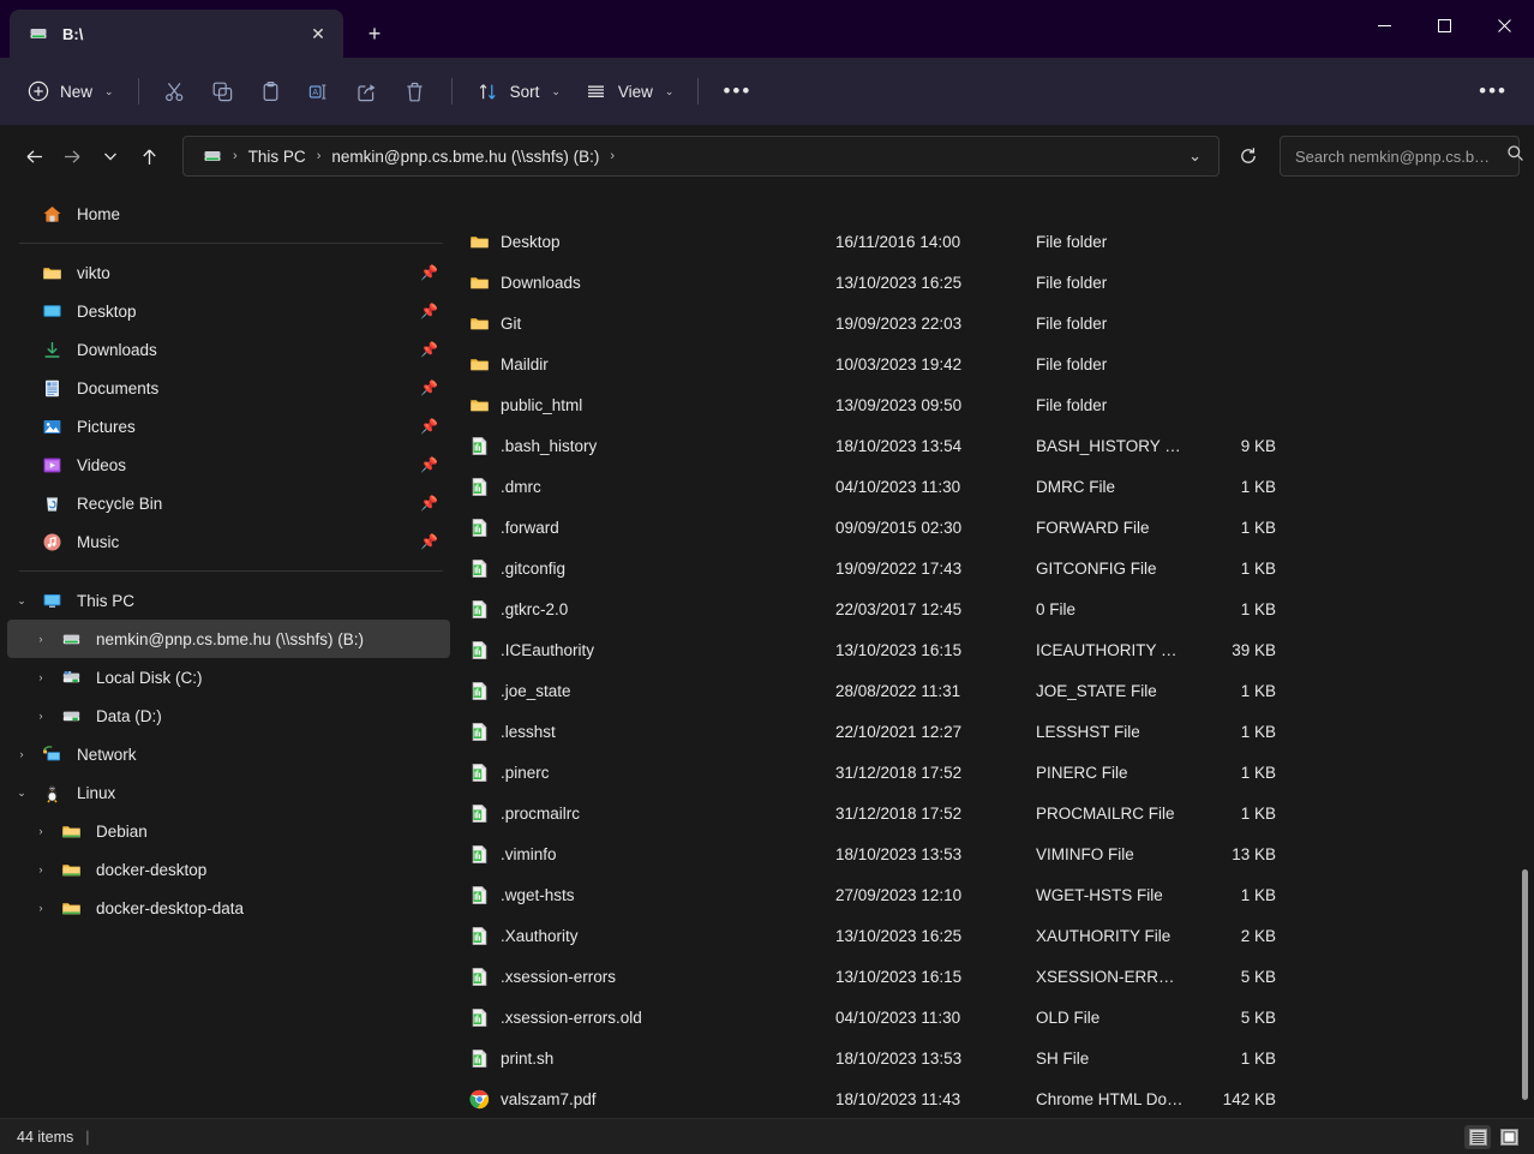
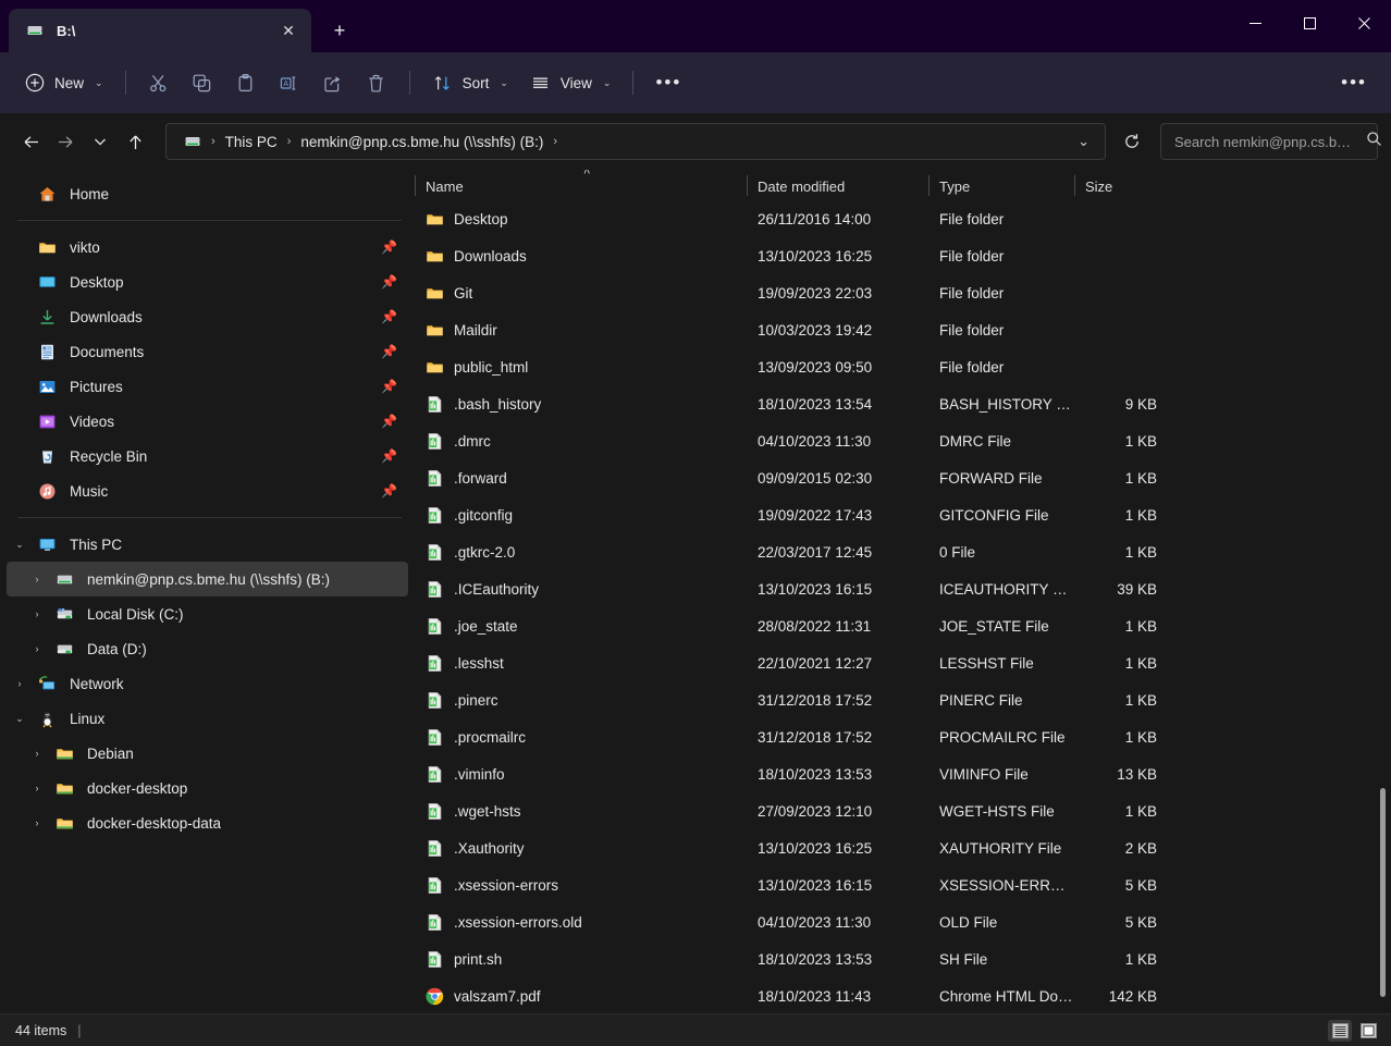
  B:\
  ✕
  +
  New
  ⌄
  Sort
  ⌄
  View
  ⌄
  •••
  •••
  ›
  This PC
  ›
  nemkin@pnp.cs.bme.hu (\\sshfs) (B:)
  ›
  ⌄
  Search nemkin@pnp.cs.b…
  Home
  vikto
  📌
  Desktop
  📌
  Downloads
  📌
  Documents
  📌
  Pictures
  📌
  Videos
  📌
  Recycle Bin
  📌
  Music
  📌
  ⌄
  This PC
  ›
  nemkin@pnp.cs.bme.hu (\\sshfs) (B:)
  ›
  Local Disk (C:)
  ›
  Data (D:)
  ›
  Network
  ⌄
  Linux
  ›
  Debian
  ›
  docker-desktop
  ›
  docker-desktop-data
+ Name
+ Date modified
+ Type
+ Size
+ ˄
  Desktop
- 16/11/2016 14:00
+ 26/11/2016 14:00
  File folder
  Downloads
  13/10/2023 16:25
  File folder
  Git
  19/09/2023 22:03
  File folder
  Maildir
  10/03/2023 19:42
  File folder
  public_html
  13/09/2023 09:50
  File folder
  .bash_history
  18/10/2023 13:54
  BASH_HISTORY Fil
  9 KB
  .dmrc
  04/10/2023 11:30
  DMRC File
  1 KB
  .forward
  09/09/2015 02:30
  FORWARD File
  1 KB
  .gitconfig
  19/09/2022 17:43
  GITCONFIG File
  1 KB
  .gtkrc-2.0
  22/03/2017 12:45
  0 File
  1 KB
  .ICEauthority
  13/10/2023 16:15
  ICEAUTHORITY File
  39 KB
  .joe_state
  28/08/2022 11:31
  JOE_STATE File
  1 KB
  .lesshst
  22/10/2021 12:27
  LESSHST File
  1 KB
  .pinerc
  31/12/2018 17:52
  PINERC File
  1 KB
  .procmailrc
  31/12/2018 17:52
  PROCMAILRC File
  1 KB
  .viminfo
  18/10/2023 13:53
  VIMINFO File
  13 KB
  .wget-hsts
  27/09/2023 12:10
  WGET-HSTS File
  1 KB
  .Xauthority
  13/10/2023 16:25
  XAUTHORITY File
  2 KB
  .xsession-errors
  13/10/2023 16:15
  XSESSION-ERROR
  5 KB
  .xsession-errors.old
  04/10/2023 11:30
  OLD File
  5 KB
  print.sh
  18/10/2023 13:53
  SH File
  1 KB
  valszam7.pdf
  18/10/2023 11:43
  Chrome HTML Do…
  142 KB
  44 items
  |
